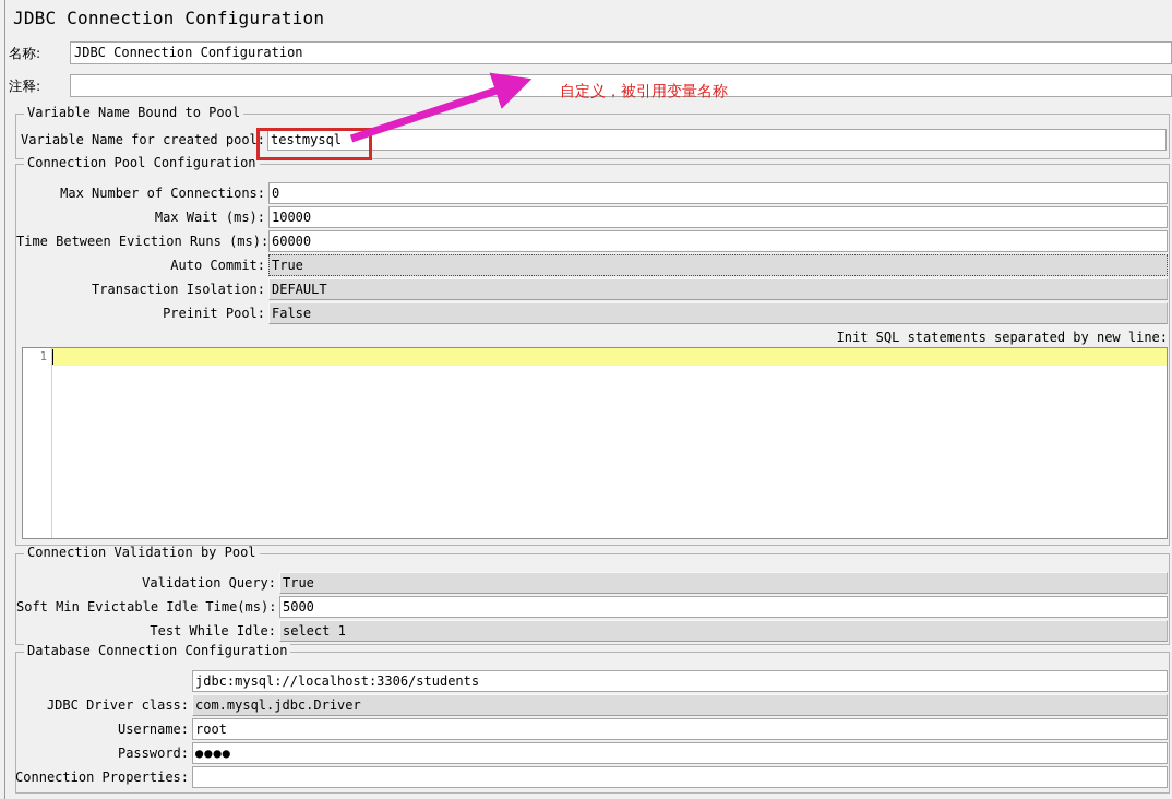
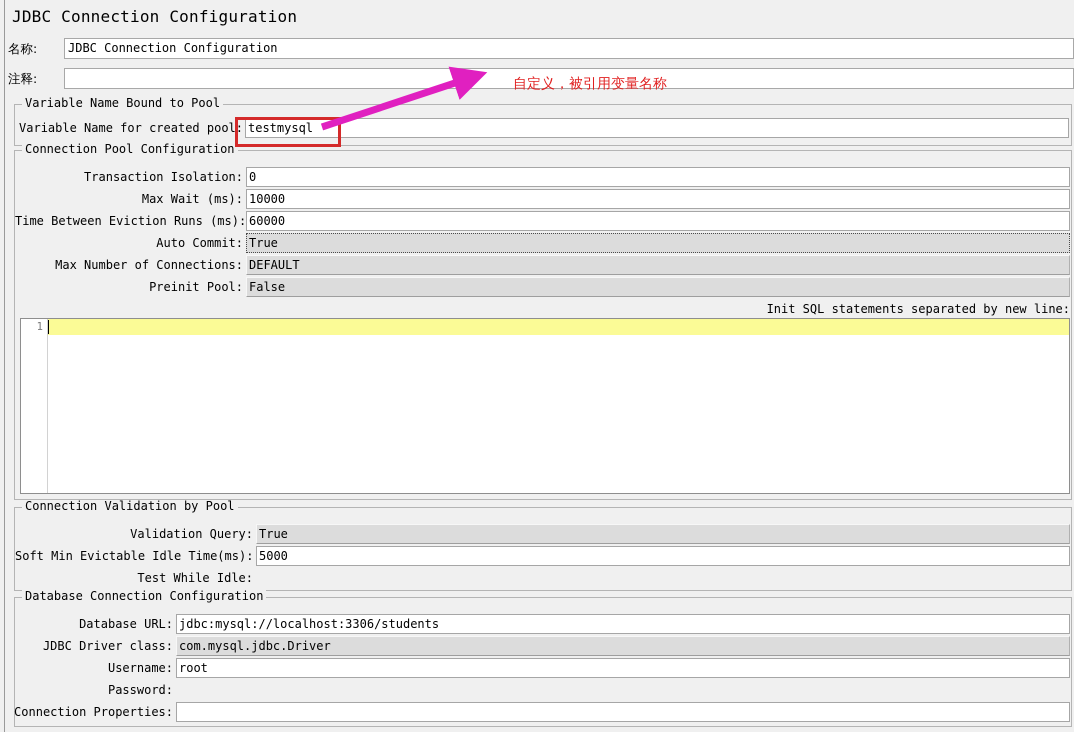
  JDBC Connection Configuration
  名称:
  JDBC Connection Configuration
  注释:
  Variable Name Bound to Pool
  Variable Name for created pool:
  testmysql
  Connection Pool Configuration
- Max Number of Connections:
+ Transaction Isolation:
  0
  Max Wait (ms):
  10000
  Time Between Eviction Runs (ms):
  60000
  Auto Commit:
  True
- Transaction Isolation:
+ Max Number of Connections:
  DEFAULT
  Preinit Pool:
  False
  Init SQL statements separated by new line:
  1
  Connection Validation by Pool
  Validation Query:
  True
  Soft Min Evictable Idle Time(ms):
  5000
  Test While Idle:
- select 1
  Database Connection Configuration
+ Database URL:
  jdbc:mysql://localhost:3306/students
  JDBC Driver class:
  com.mysql.jdbc.Driver
  Username:
  root
  Password:
- ●●●●
  Connection Properties:
  自定义，被引用变量名称
